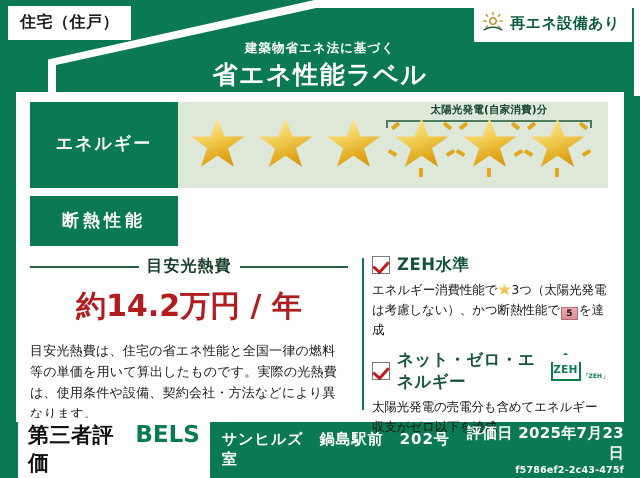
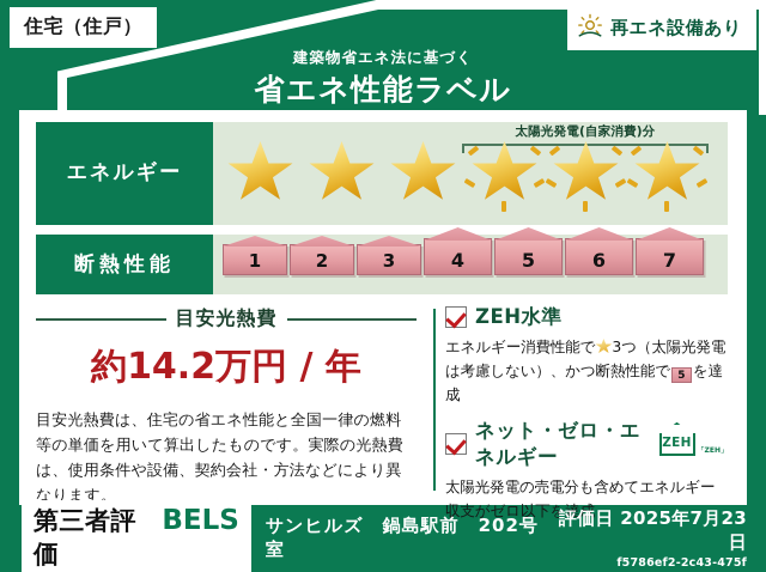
  住宅（住戸）
  再エネ設備あり
  建築物省エネ法に基づく
  省エネ性能ラベル
  エネルギー
  太陽光発電(自家消費)分
  断熱性能
+ 1
+ 2
+ 3
+ 4
+ 5
+ 6
+ 7
  目安光熱費
  約14.2万円 / 年
  目安光熱費は、住宅の省エネ性能と全国一律の燃料等の単価を用いて算出したものです。実際の光熱費は、使用条件や設備、契約会社・方法などにより異なります。
  ZEH水準
  エネルギー消費性能で 3つ（太陽光発電は考慮しない）、かつ断熱性能で 5 を達成
  ネット・ゼロ・エネルギー
  ZEH
  太陽光発電の売電分も含めてエネルギー収支がゼロ以下を達成
  第三者評価
  BELS
  サンヒルズ 鍋島駅前 202号室
  評価日 2025年7月23日
  f5786ef2-2c43-475f
